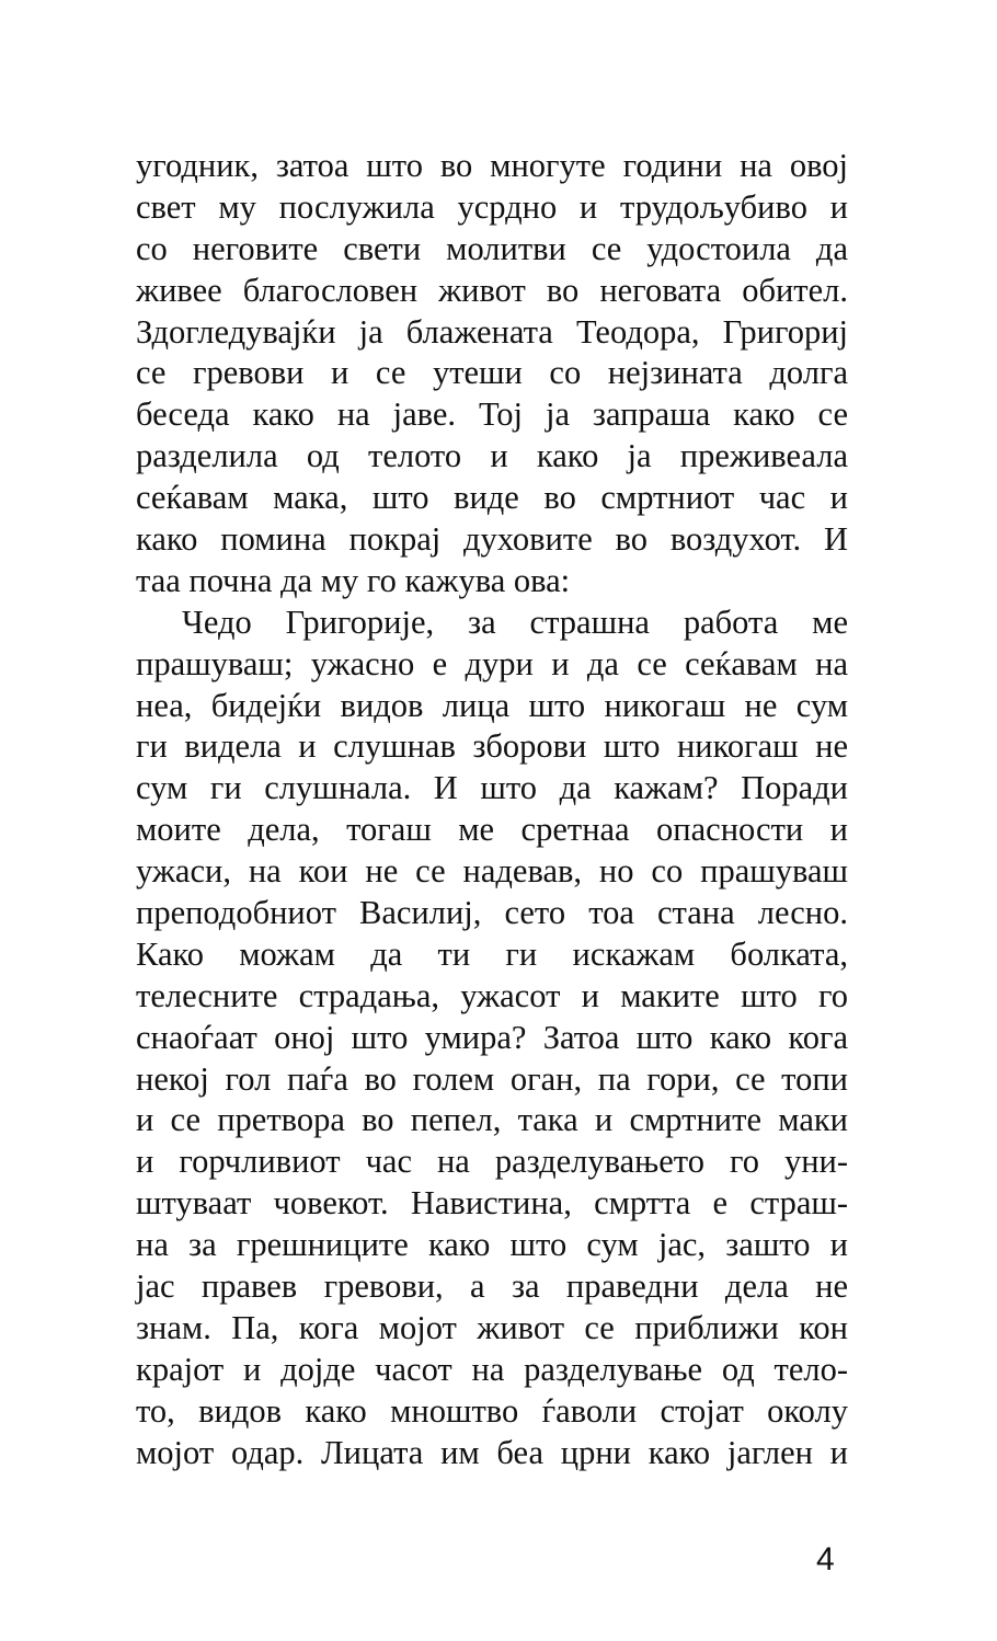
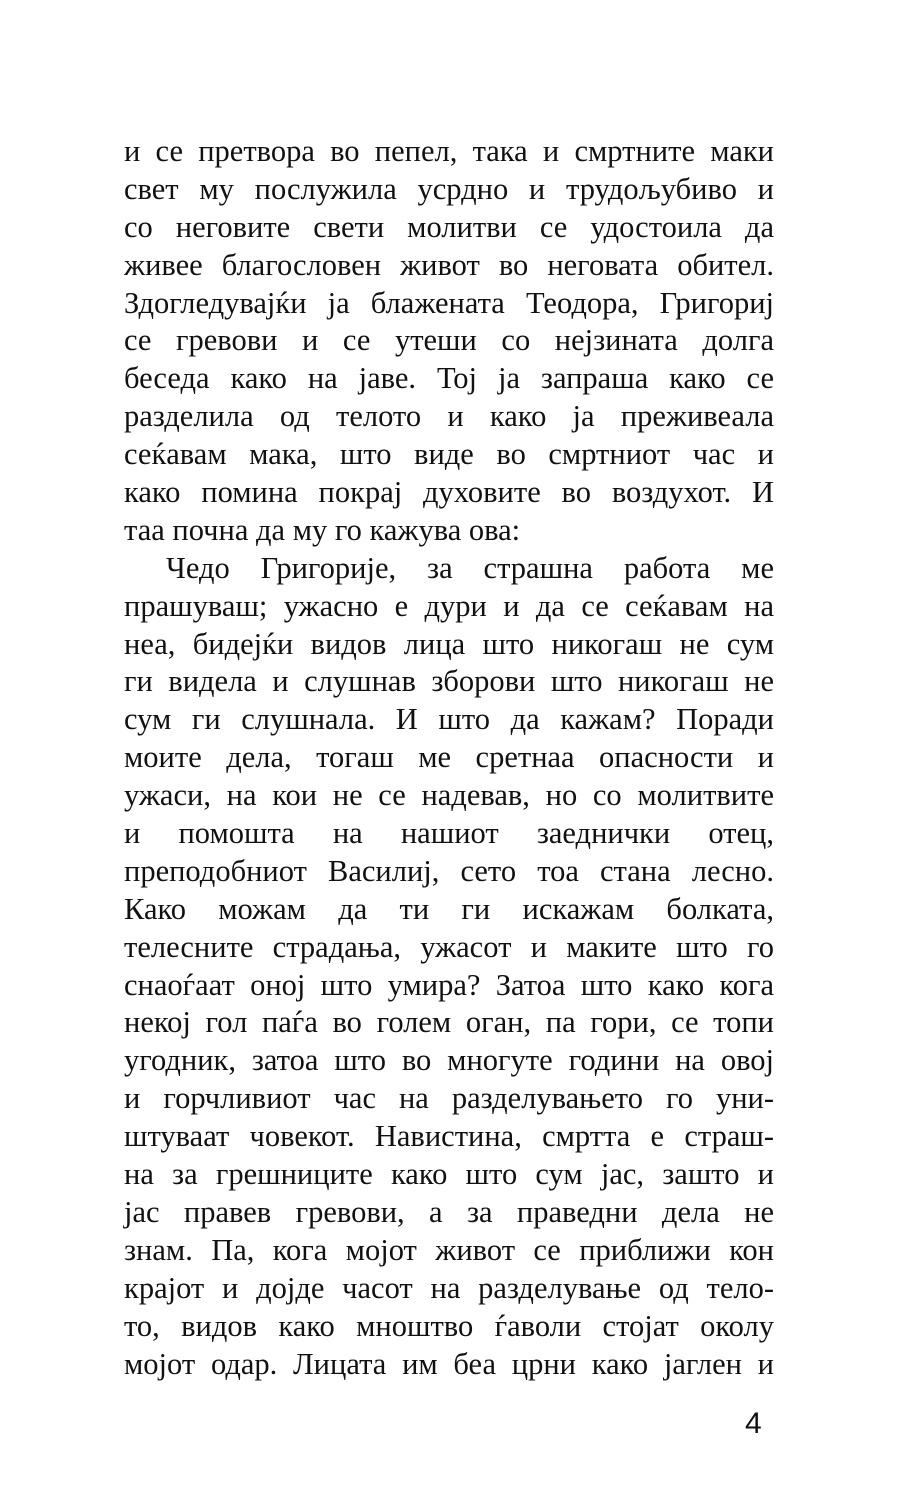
- угодник, затоа што во многуте години на овој
+ и се претвора во пепел, така и смртните маки
  свет му послужила усрдно и трудољубиво и
  со неговите свети молитви се удостоила да
  живее благословен живот во неговата обител.
  Здогледувајќи ја блажената Теодора, Григориј
  се гревови и се утеши со нејзината долга
  беседа како на јаве. Тој ја запраша како се
  разделила од телото и како ја преживеала
  сеќавам мака, што виде во смртниот час и
  како помина покрај духовите во воздухот. И
  таа почна да му го кажува ова:
  Чедо Григорије, за страшна работа ме
  прашуваш; ужасно е дури и да се сеќавам на
  неа, бидејќи видов лица што никогаш не сум
  ги видела и слушнав зборови што никогаш не
  сум ги слушнала. И што да кажам? Поради
  моите дела, тогаш ме сретнаа опасности и
- ужаси, на кои не се надевав, но со прашуваш
+ ужаси, на кои не се надевав, но со молитвите
+ и помошта на нашиот заеднички отец,
  преподобниот Василиј, сето тоа стана лесно.
  Како можам да ти ги искажам болката,
  телесните страдања, ужасот и маките што го
  снаоѓаат оној што умира? Затоа што како кога
  некој гол паѓа во голем оган, па гори, се топи
- и се претвора во пепел, така и смртните маки
+ угодник, затоа што во многуте години на овој
  и горчливиот час на разделувањето го уни-
  штуваат човекот. Навистина, смртта е страш-
  на за грешниците како што сум јас, зашто и
  јас правев гревови, а за праведни дела не
  знам. Па, кога мојот живот се приближи кон
  крајот и дојде часот на разделување од тело-
  то, видов како мноштво ѓаволи стојат околу
  мојот одар. Лицата им беа црни како јаглен и
  4
